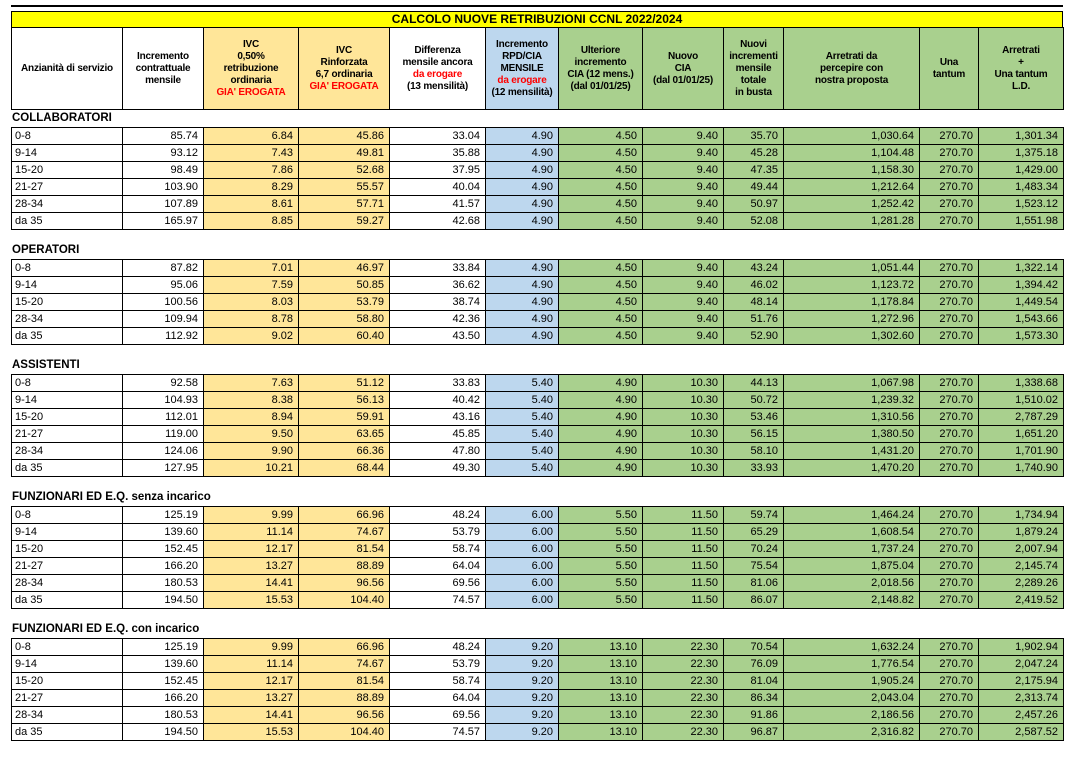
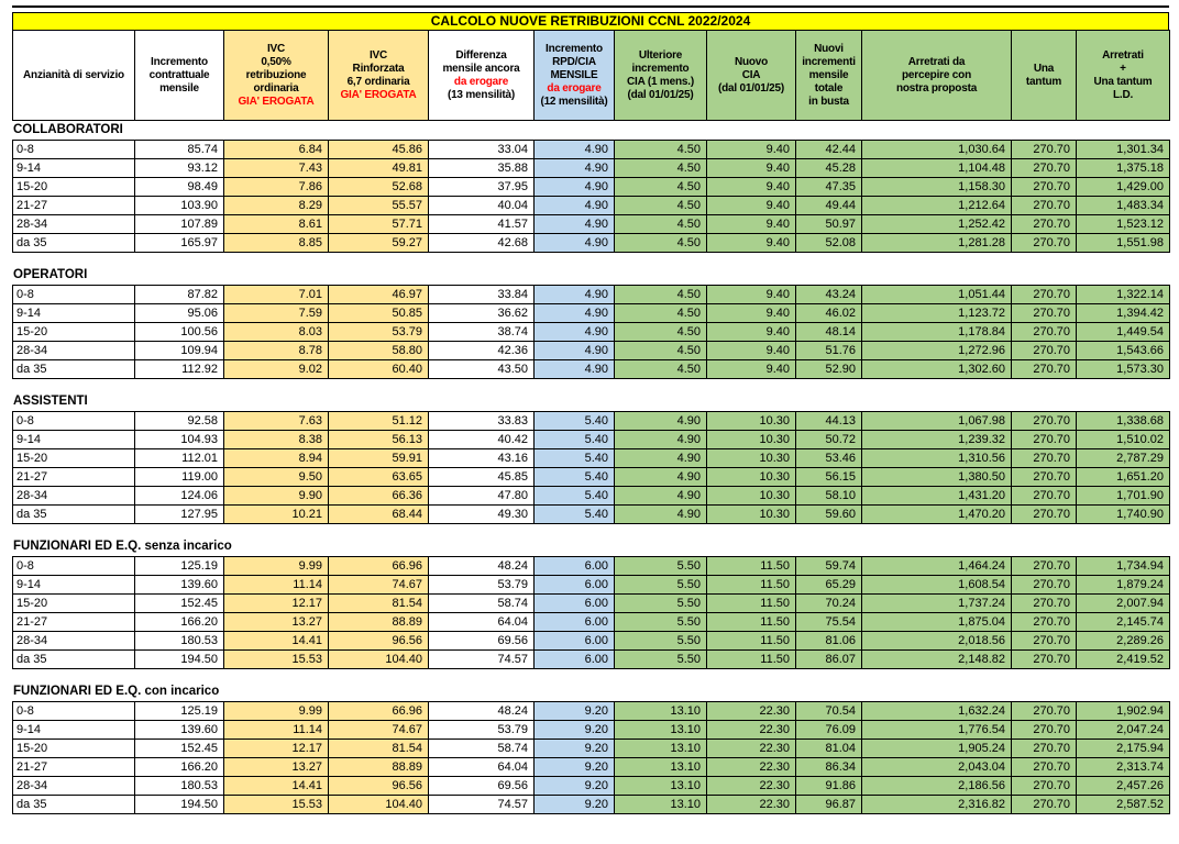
  CALCOLO NUOVE RETRIBUZIONI CCNL 2022/2024
- Anzianità di servizio	Incrementocontrattualemensile	IVC0,50%retribuzioneordinariaGIA' EROGATA	IVCRinforzata6,7 ordinariaGIA' EROGATA	Differenzamensile ancorada erogare(13 mensilità)	IncrementoRPD/CIAMENSILEda erogare(12 mensilità)	UlterioreincrementoCIA (12 mens.)(dal 01/01/25)	NuovoCIA(dal 01/01/25)	Nuoviincrementimensiletotalein busta	Arretrati dapercepire connostra proposta	Unatantum	Arretrati+Una tantumL.D.
+ Anzianità di servizio	Incrementocontrattualemensile	IVC0,50%retribuzioneordinariaGIA' EROGATA	IVCRinforzata6,7 ordinariaGIA' EROGATA	Differenzamensile ancorada erogare(13 mensilità)	IncrementoRPD/CIAMENSILEda erogare(12 mensilità)	UlterioreincrementoCIA (1 mens.)(dal 01/01/25)	NuovoCIA(dal 01/01/25)	Nuoviincrementimensiletotalein busta	Arretrati dapercepire connostra proposta	Unatantum	Arretrati+Una tantumL.D.
  COLLABORATORI
- 0-8	85.74	6.84	45.86	33.04	4.90	4.50	9.40	35.70	1,030.64	270.70	1,301.34
+ 0-8	85.74	6.84	45.86	33.04	4.90	4.50	9.40	42.44	1,030.64	270.70	1,301.34
  9-14	93.12	7.43	49.81	35.88	4.90	4.50	9.40	45.28	1,104.48	270.70	1,375.18
  15-20	98.49	7.86	52.68	37.95	4.90	4.50	9.40	47.35	1,158.30	270.70	1,429.00
  21-27	103.90	8.29	55.57	40.04	4.90	4.50	9.40	49.44	1,212.64	270.70	1,483.34
  28-34	107.89	8.61	57.71	41.57	4.90	4.50	9.40	50.97	1,252.42	270.70	1,523.12
  da 35	165.97	8.85	59.27	42.68	4.90	4.50	9.40	52.08	1,281.28	270.70	1,551.98
  OPERATORI
  0-8	87.82	7.01	46.97	33.84	4.90	4.50	9.40	43.24	1,051.44	270.70	1,322.14
  9-14	95.06	7.59	50.85	36.62	4.90	4.50	9.40	46.02	1,123.72	270.70	1,394.42
  15-20	100.56	8.03	53.79	38.74	4.90	4.50	9.40	48.14	1,178.84	270.70	1,449.54
  28-34	109.94	8.78	58.80	42.36	4.90	4.50	9.40	51.76	1,272.96	270.70	1,543.66
  da 35	112.92	9.02	60.40	43.50	4.90	4.50	9.40	52.90	1,302.60	270.70	1,573.30
  ASSISTENTI
  0-8	92.58	7.63	51.12	33.83	5.40	4.90	10.30	44.13	1,067.98	270.70	1,338.68
  9-14	104.93	8.38	56.13	40.42	5.40	4.90	10.30	50.72	1,239.32	270.70	1,510.02
  15-20	112.01	8.94	59.91	43.16	5.40	4.90	10.30	53.46	1,310.56	270.70	2,787.29
  21-27	119.00	9.50	63.65	45.85	5.40	4.90	10.30	56.15	1,380.50	270.70	1,651.20
  28-34	124.06	9.90	66.36	47.80	5.40	4.90	10.30	58.10	1,431.20	270.70	1,701.90
- da 35	127.95	10.21	68.44	49.30	5.40	4.90	10.30	33.93	1,470.20	270.70	1,740.90
+ da 35	127.95	10.21	68.44	49.30	5.40	4.90	10.30	59.60	1,470.20	270.70	1,740.90
  FUNZIONARI ED E.Q. senza incarico
  0-8	125.19	9.99	66.96	48.24	6.00	5.50	11.50	59.74	1,464.24	270.70	1,734.94
  9-14	139.60	11.14	74.67	53.79	6.00	5.50	11.50	65.29	1,608.54	270.70	1,879.24
  15-20	152.45	12.17	81.54	58.74	6.00	5.50	11.50	70.24	1,737.24	270.70	2,007.94
  21-27	166.20	13.27	88.89	64.04	6.00	5.50	11.50	75.54	1,875.04	270.70	2,145.74
  28-34	180.53	14.41	96.56	69.56	6.00	5.50	11.50	81.06	2,018.56	270.70	2,289.26
  da 35	194.50	15.53	104.40	74.57	6.00	5.50	11.50	86.07	2,148.82	270.70	2,419.52
  FUNZIONARI ED E.Q. con incarico
  0-8	125.19	9.99	66.96	48.24	9.20	13.10	22.30	70.54	1,632.24	270.70	1,902.94
  9-14	139.60	11.14	74.67	53.79	9.20	13.10	22.30	76.09	1,776.54	270.70	2,047.24
  15-20	152.45	12.17	81.54	58.74	9.20	13.10	22.30	81.04	1,905.24	270.70	2,175.94
  21-27	166.20	13.27	88.89	64.04	9.20	13.10	22.30	86.34	2,043.04	270.70	2,313.74
  28-34	180.53	14.41	96.56	69.56	9.20	13.10	22.30	91.86	2,186.56	270.70	2,457.26
  da 35	194.50	15.53	104.40	74.57	9.20	13.10	22.30	96.87	2,316.82	270.70	2,587.52
